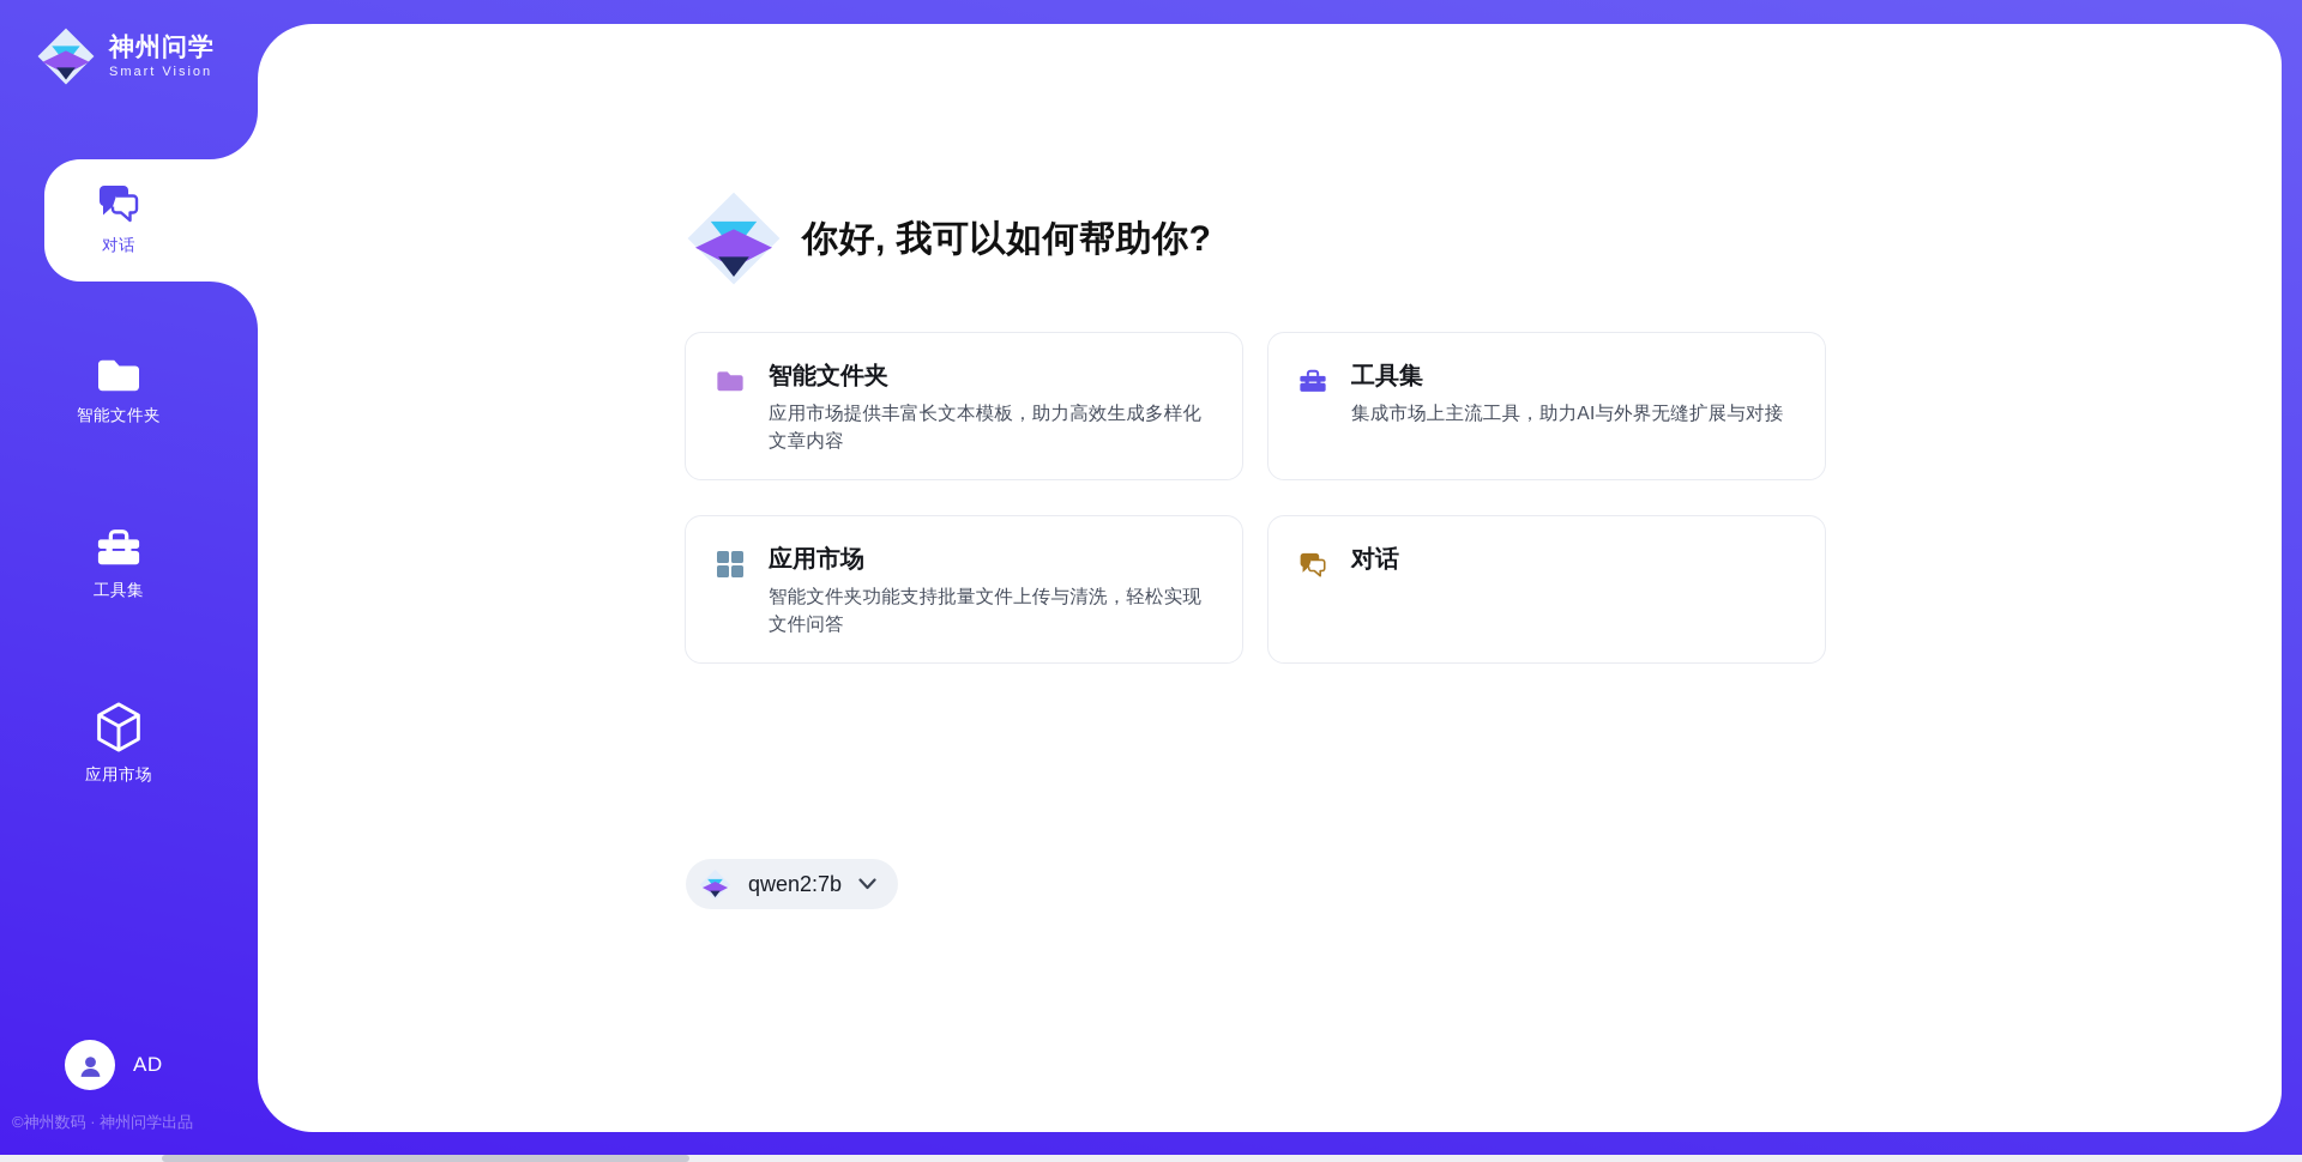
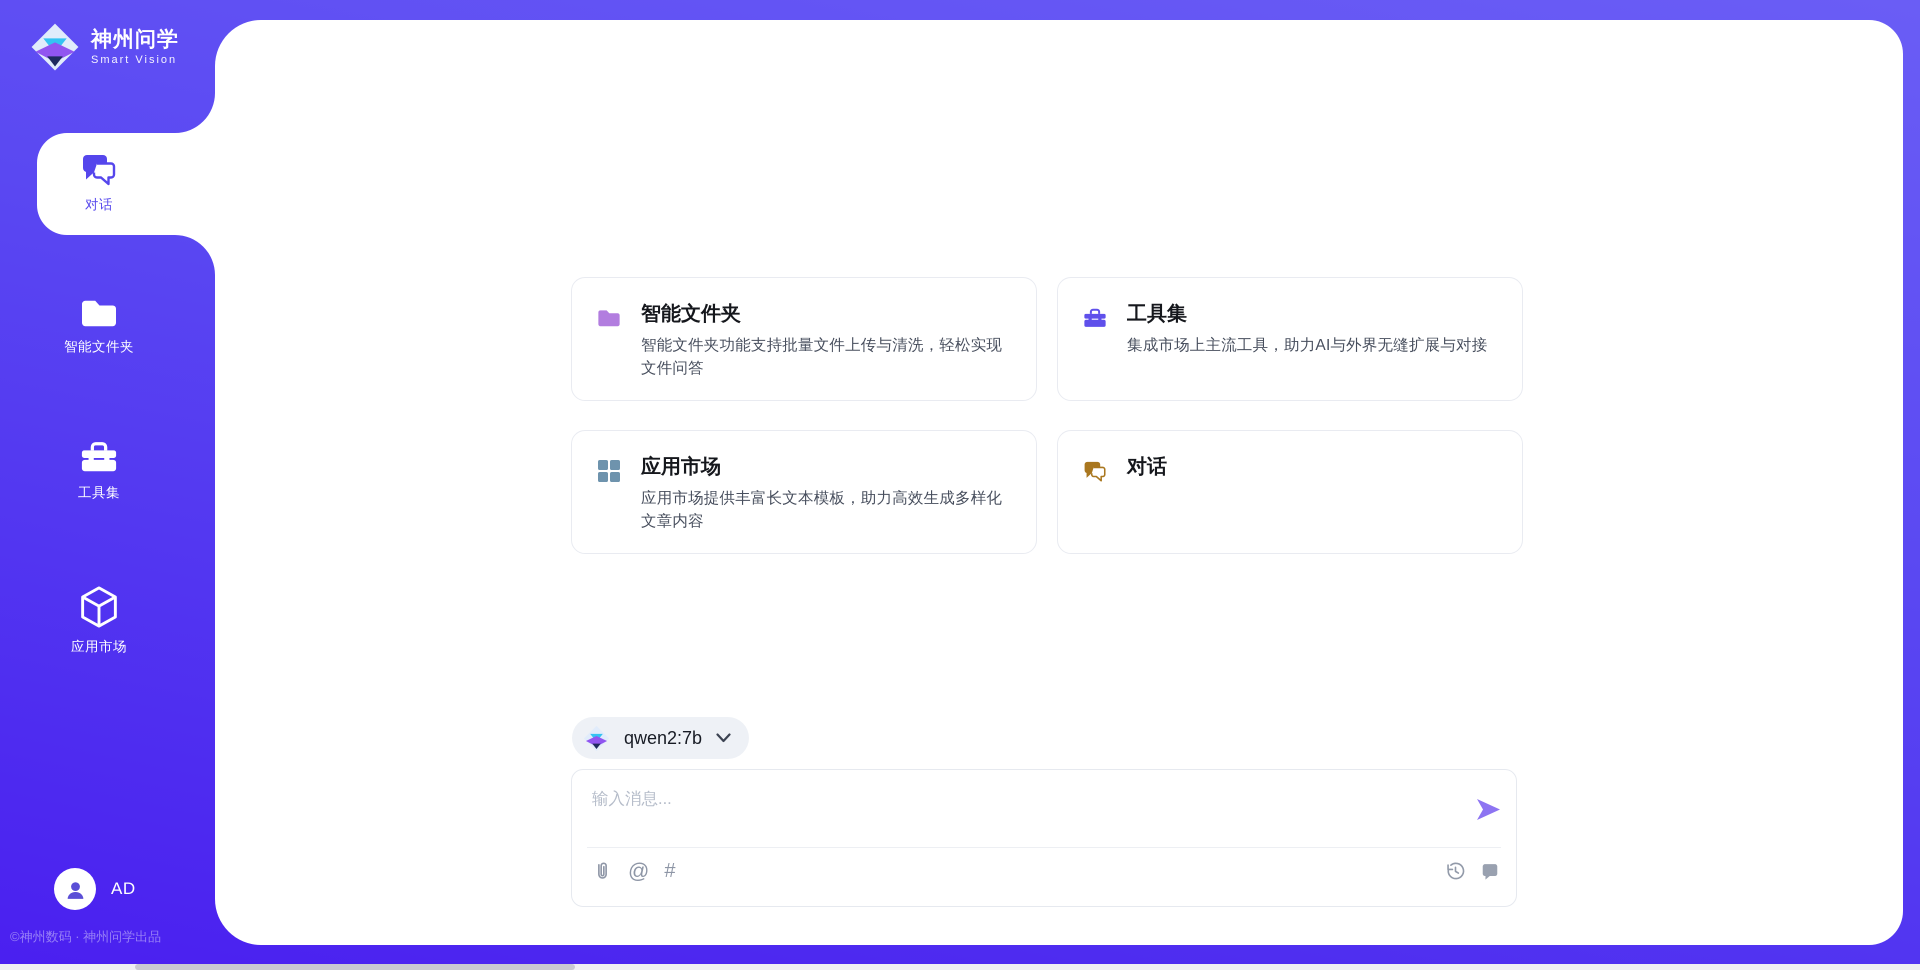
  神州问学
  Smart Vision
  对话
  智能文件夹
  工具集
  应用市场
  AD
  ©神州数码 · 神州问学出品
- 你好, 我可以如何帮助你?
  智能文件夹
- 应用市场提供丰富长文本模板，助力高效生成多样化文章内容
+ 智能文件夹功能支持批量文件上传与清洗，轻松实现文件问答
  工具集
  集成市场上主流工具，助力AI与外界无缝扩展与对接
  应用市场
- 智能文件夹功能支持批量文件上传与清洗，轻松实现文件问答
+ 应用市场提供丰富长文本模板，助力高效生成多样化文章内容
  对话
  qwen2:7b
+ 输入消息...
+ @
+ #
